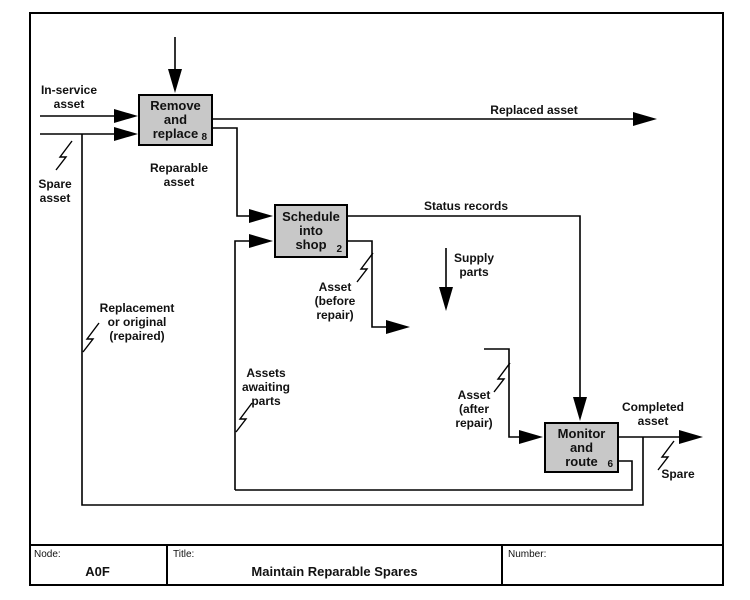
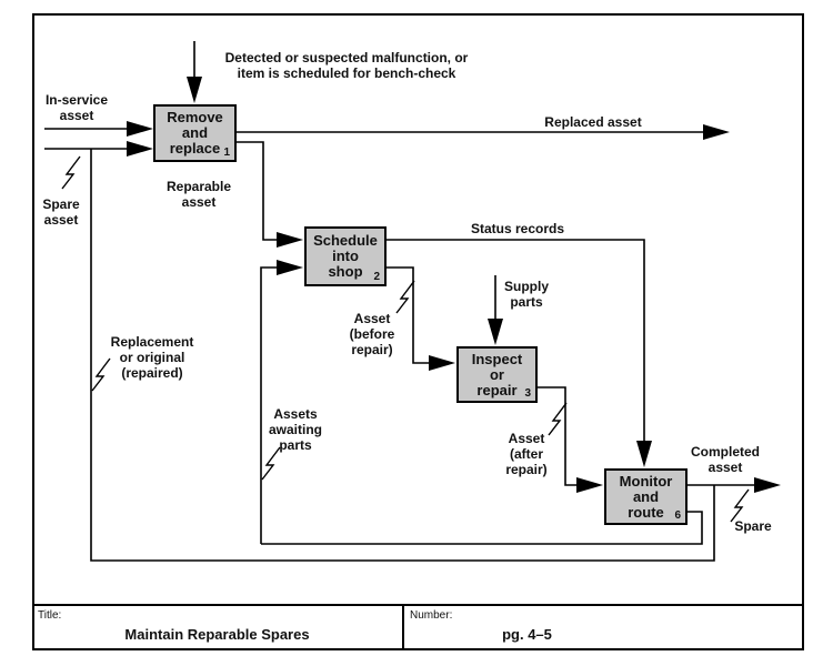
  Remove
  and
  replace
- 8
+ 1
  Schedule
  into
  shop
  2
+ Inspect
+ or
+ repair
+ 3
  Monitor
  and
  route
  6
+ Detected or suspected malfunction, or
+ item is scheduled for bench-check
  In-service
  asset
  Spare
  asset
  Reparable
  asset
  Replaced asset
  Status records
  Supply
  parts
  Asset
  (before
  repair)
  Replacement
  or original
  (repaired)
  Assets
  awaiting
  parts
  Asset
  (after
  repair)
  Completed
  asset
  Spare
- Node:
- A0F
  Title:
  Maintain Reparable Spares
  Number:
+ pg. 4–5
